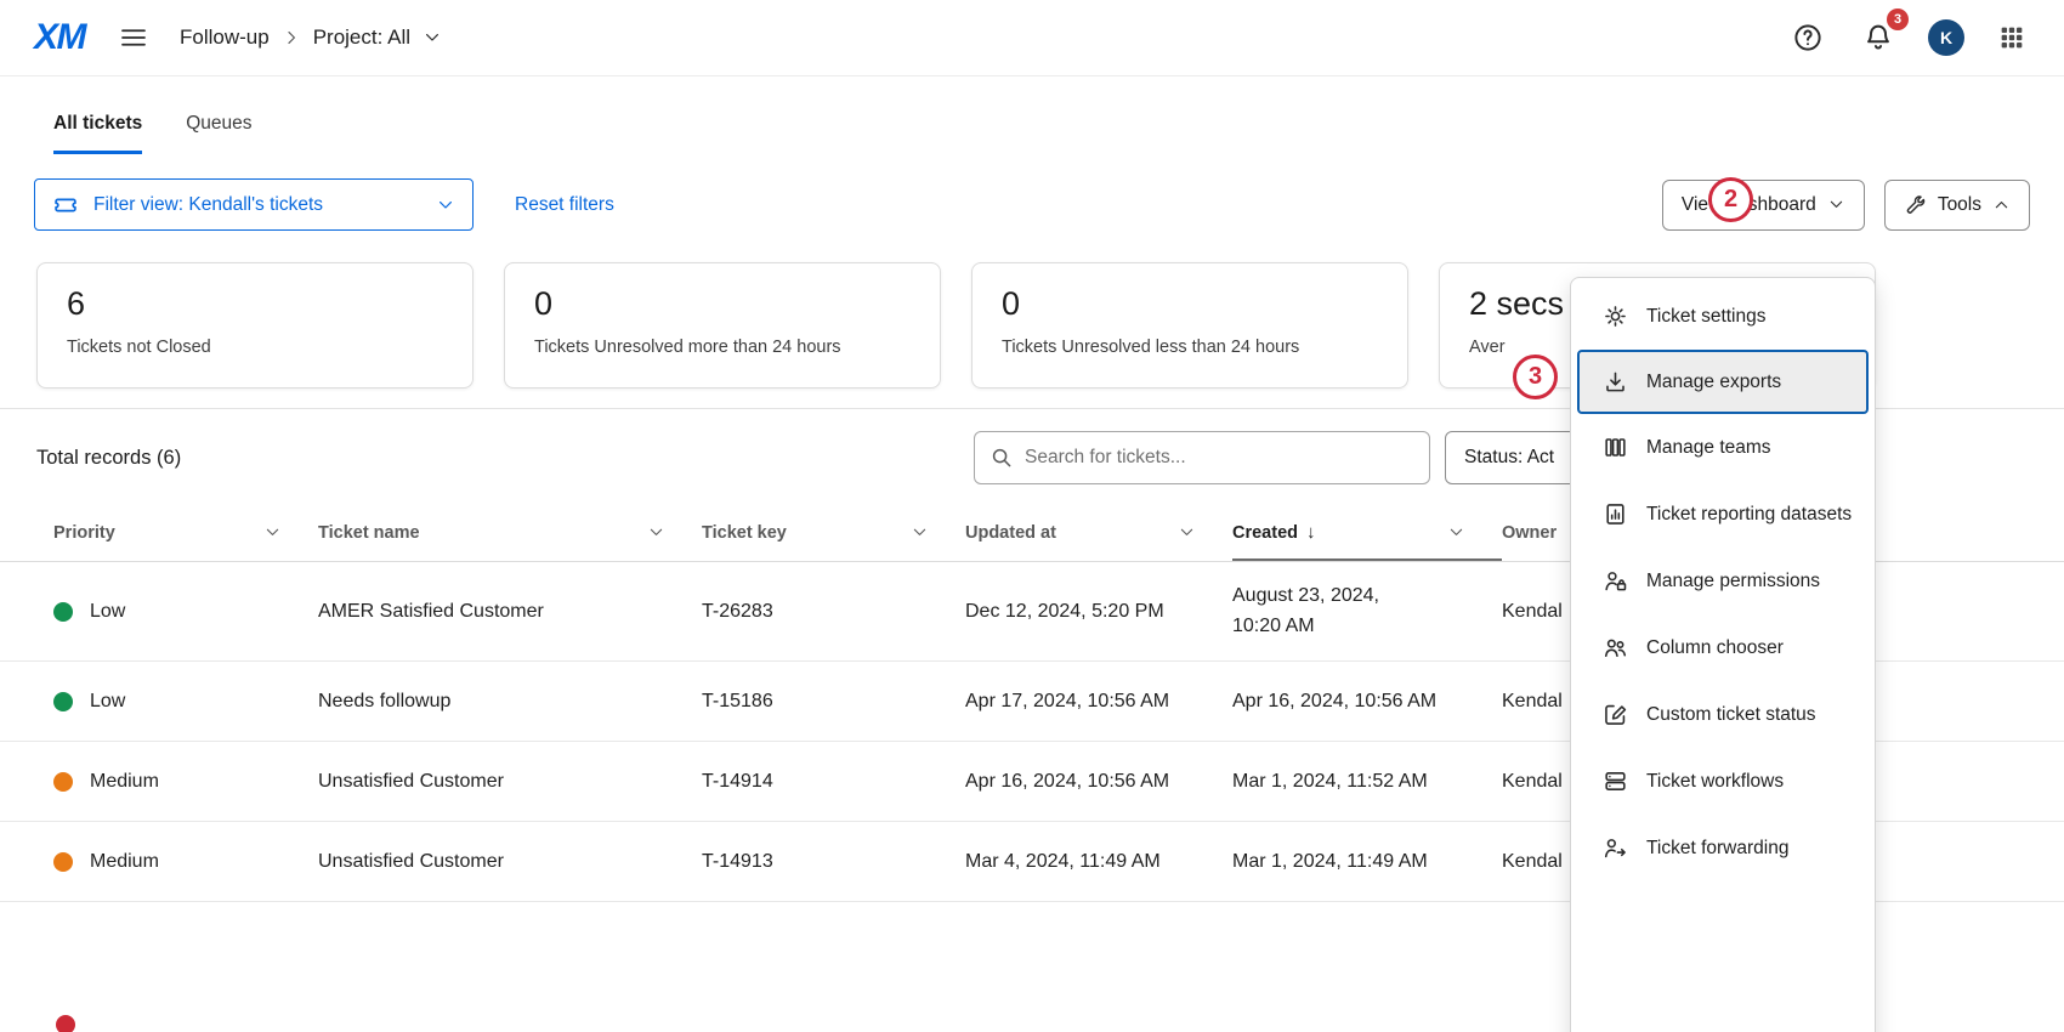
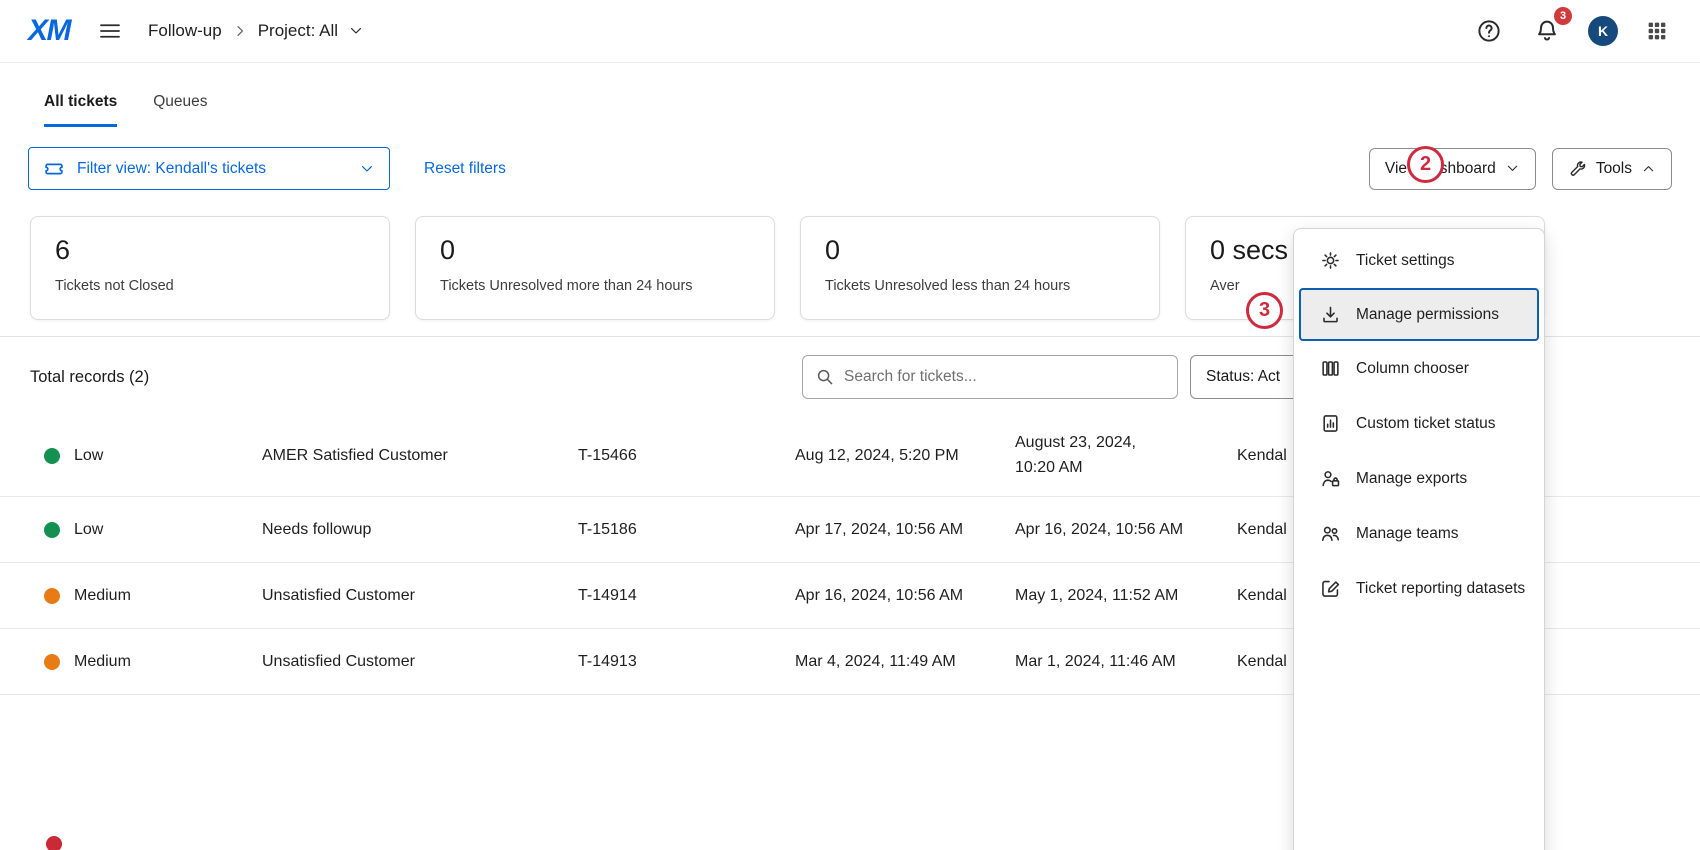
  XM
  Follow-up
  Project: All
  3
  K
  All tickets
  Queues
  Filter view: Kendall's tickets
  Reset filters
  Tools
  6
  Tickets not Closed
  0
  Tickets Unresolved more than 24 hours
  0
  Tickets Unresolved less than 24 hours
- 2 secs
+ 0 secs
  Aver
- Total records (6)
+ Total records (2)
  Search for tickets...
  Status: Act
- Priority
- Ticket name
- Ticket key
- Updated at
- Created
- ↓
- Owner
  Low
  AMER Satisfied Customer
- T-26283
+ T-15466
- Dec 12, 2024, 5:20 PM
+ Aug 12, 2024, 5:20 PM
  August 23, 2024, 10:20 AM
  Kendal
  Low
  Needs followup
  T-15186
  Apr 17, 2024, 10:56 AM
  Apr 16, 2024, 10:56 AM
  Kendal
  Medium
  Unsatisfied Customer
  T-14914
  Apr 16, 2024, 10:56 AM
- Mar 1, 2024, 11:52 AM
+ May 1, 2024, 11:52 AM
  Kendal
  Medium
  Unsatisfied Customer
  T-14913
  Mar 4, 2024, 11:49 AM
- Mar 1, 2024, 11:49 AM
+ Mar 1, 2024, 11:46 AM
  Kendal
  Ticket settings
- Manage exports
+ Manage permissions
- Manage teams
+ Column chooser
- Ticket reporting datasets
+ Custom ticket status
- Manage permissions
+ Manage exports
- Column chooser
+ Manage teams
- Custom ticket status
+ Ticket reporting datasets
- Ticket workflows
- Ticket forwarding
  2
  3
